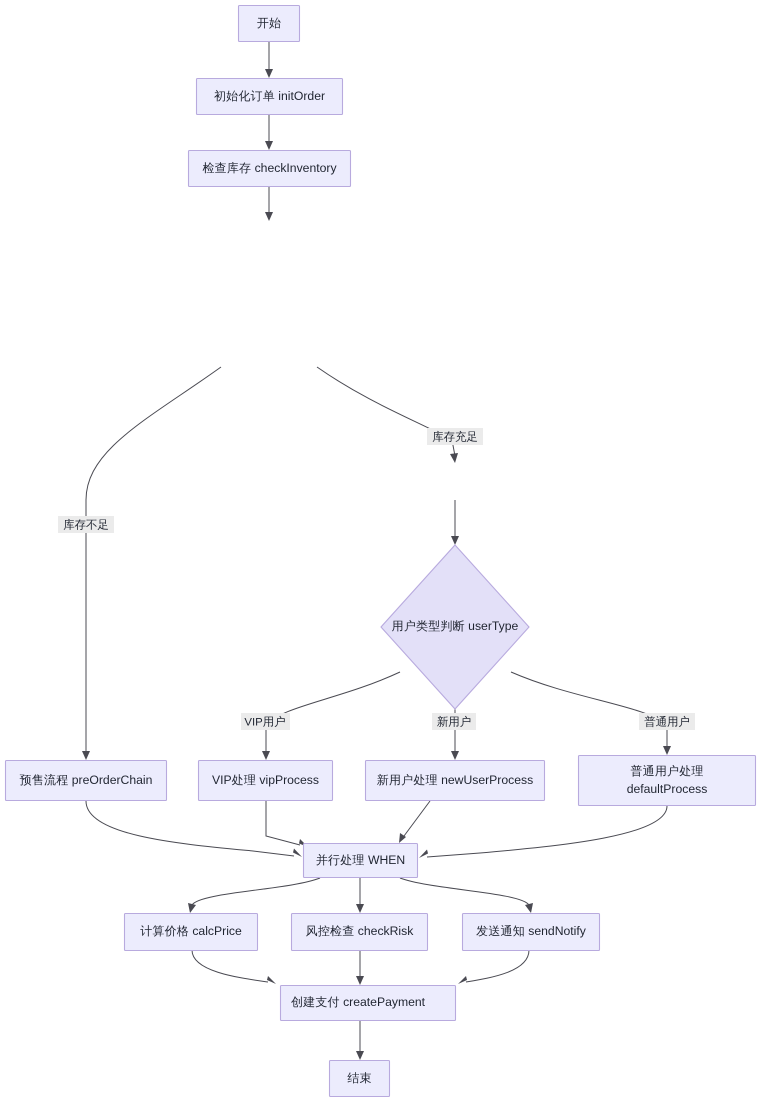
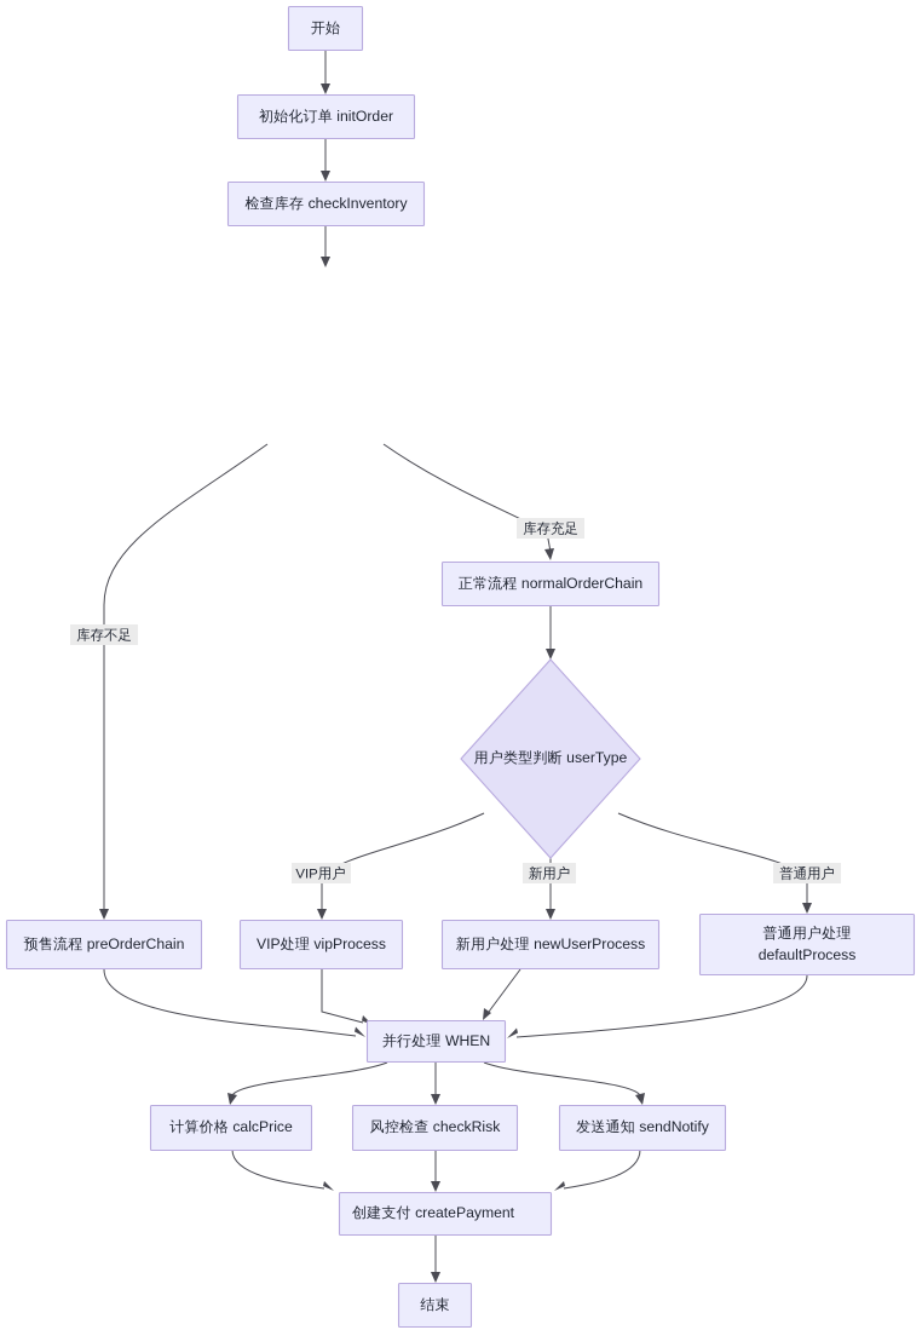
  库存不足
  库存充足
  VIP用户
  新用户
  普通用户
  开始
  初始化订单 initOrder
  检查库存 checkInventory
+ 正常流程 normalOrderChain
  用户类型判断 userType
  预售流程 preOrderChain
  VIP处理 vipProcess
  新用户处理 newUserProcess
  普通用户处理
  defaultProcess
  并行处理 WHEN
  计算价格 calcPrice
  风控检查 checkRisk
  发送通知 sendNotify
  创建支付 createPayment
  结束
